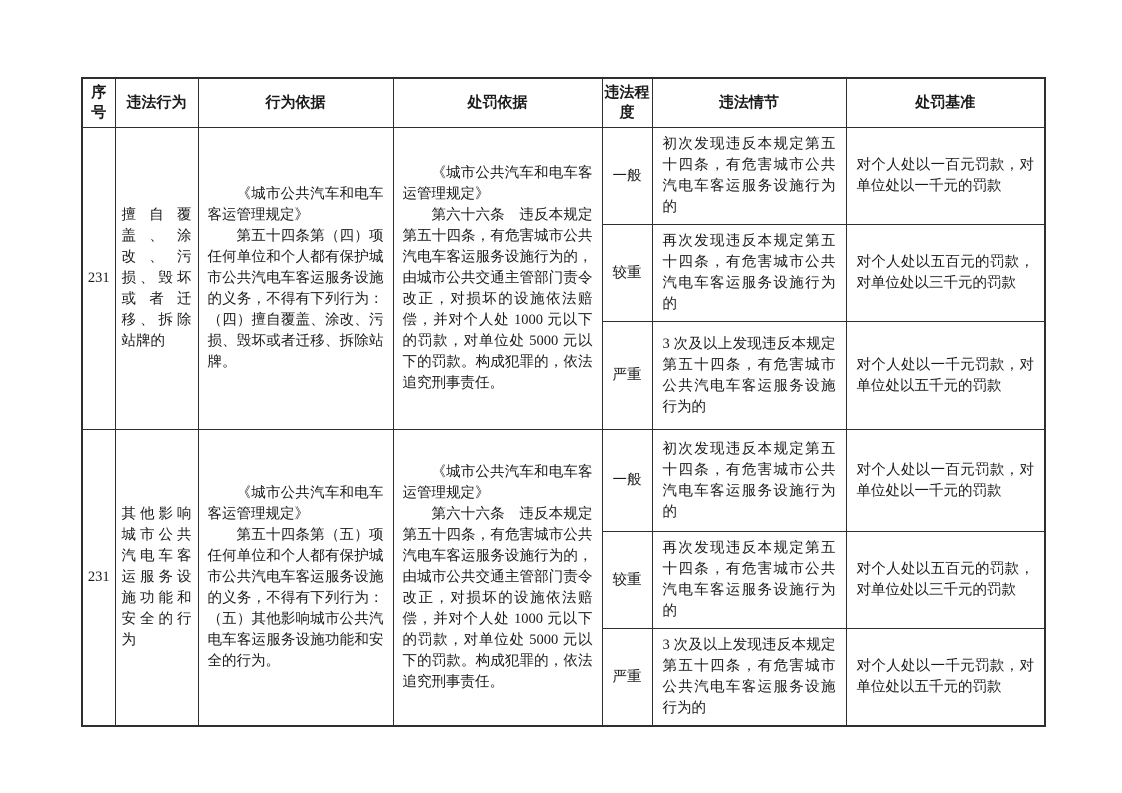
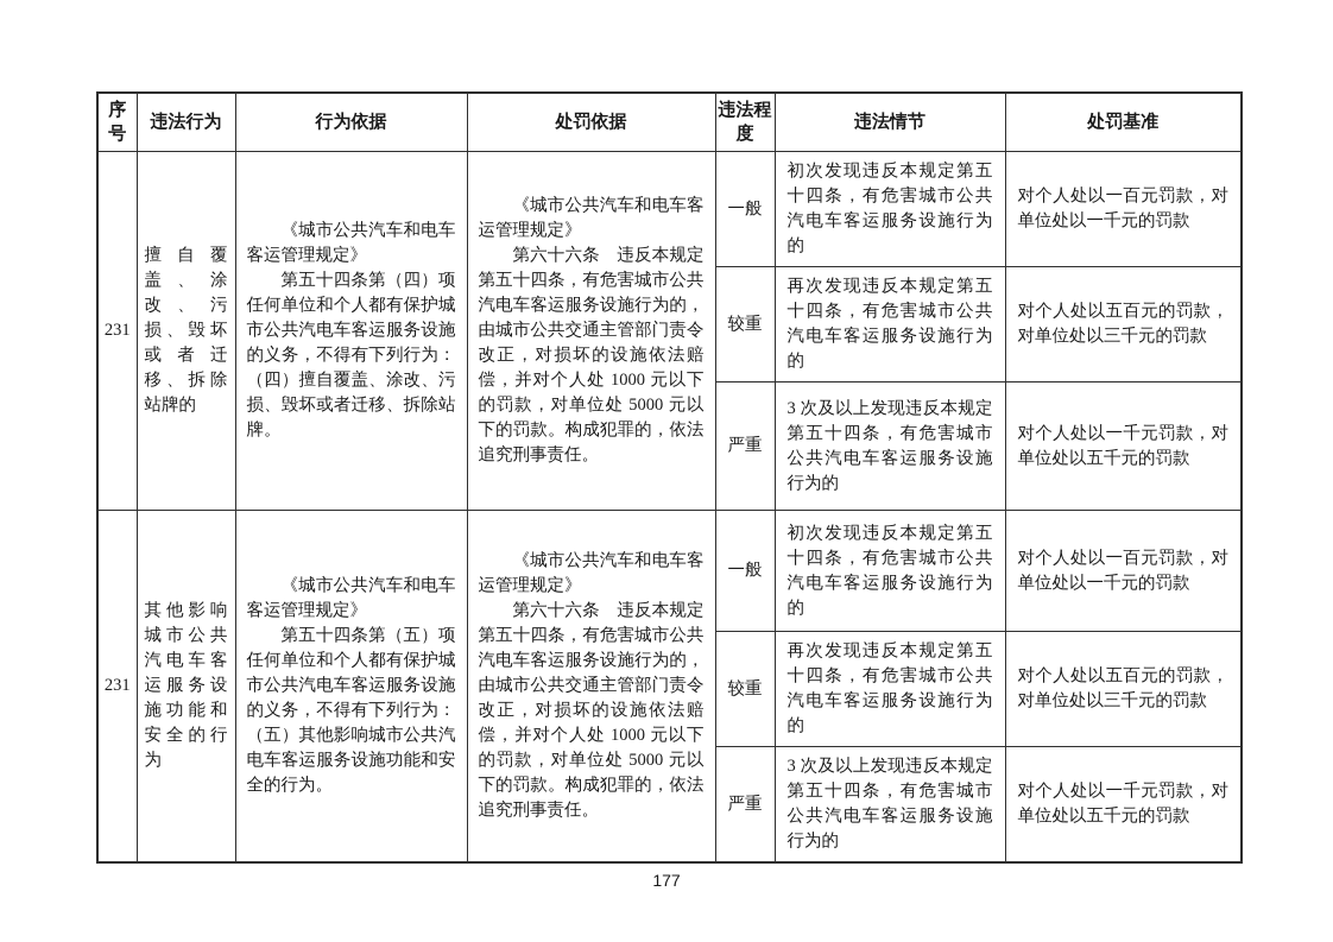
  序号	违法行为	行为依据	处罚依据	违法程度	违法情节	处罚基准
  231	擅自覆盖、涂改、污损、毁坏或者迁移、拆除站牌的	《城市公共汽车和电车客运管理规定》 第五十四条第（四）项 任何单位和个人都有保护城市公共汽电车客运服务设施的义务，不得有下列行为：（四）擅自覆盖、涂改、污损、毁坏或者迁移、拆除站牌。	《城市公共汽车和电车客运管理规定》 第六十六条 违反本规定第五十四条，有危害城市公共汽电车客运服务设施行为的，由城市公共交通主管部门责令改正，对损坏的设施依法赔偿，并对个人处 1000 元以下的罚款，对单位处 5000 元以下的罚款。构成犯罪的，依法追究刑事责任。	一般	初次发现违反本规定第五十四条，有危害城市公共汽电车客运服务设施行为的	对个人处以一百元罚款，对单位处以一千元的罚款
  较重	再次发现违反本规定第五十四条，有危害城市公共汽电车客运服务设施行为的	对个人处以五百元的罚款，对单位处以三千元的罚款
  严重	3 次及以上发现违反本规定第五十四条，有危害城市公共汽电车客运服务设施行为的	对个人处以一千元罚款，对单位处以五千元的罚款
  231	其他影响城市公共汽电车客运服务设施功能和安全的行为	《城市公共汽车和电车客运管理规定》 第五十四条第（五）项 任何单位和个人都有保护城市公共汽电车客运服务设施的义务，不得有下列行为：（五）其他影响城市公共汽电车客运服务设施功能和安全的行为。	《城市公共汽车和电车客运管理规定》 第六十六条 违反本规定第五十四条，有危害城市公共汽电车客运服务设施行为的，由城市公共交通主管部门责令改正，对损坏的设施依法赔偿，并对个人处 1000 元以下的罚款，对单位处 5000 元以下的罚款。构成犯罪的，依法追究刑事责任。	一般	初次发现违反本规定第五十四条，有危害城市公共汽电车客运服务设施行为的	对个人处以一百元罚款，对单位处以一千元的罚款
  较重	再次发现违反本规定第五十四条，有危害城市公共汽电车客运服务设施行为的	对个人处以五百元的罚款，对单位处以三千元的罚款
  严重	3 次及以上发现违反本规定第五十四条，有危害城市公共汽电车客运服务设施行为的	对个人处以一千元罚款，对单位处以五千元的罚款
+ 177
